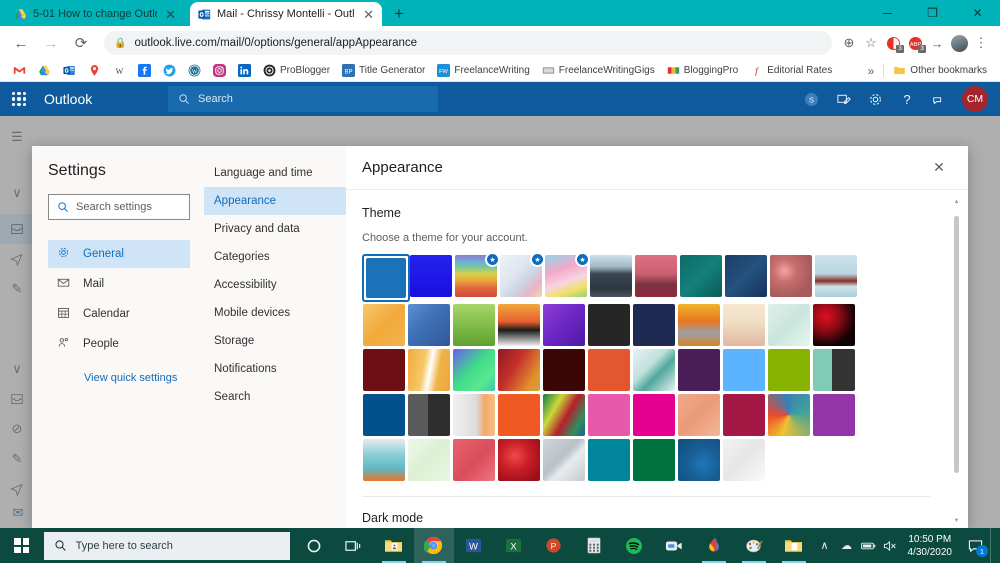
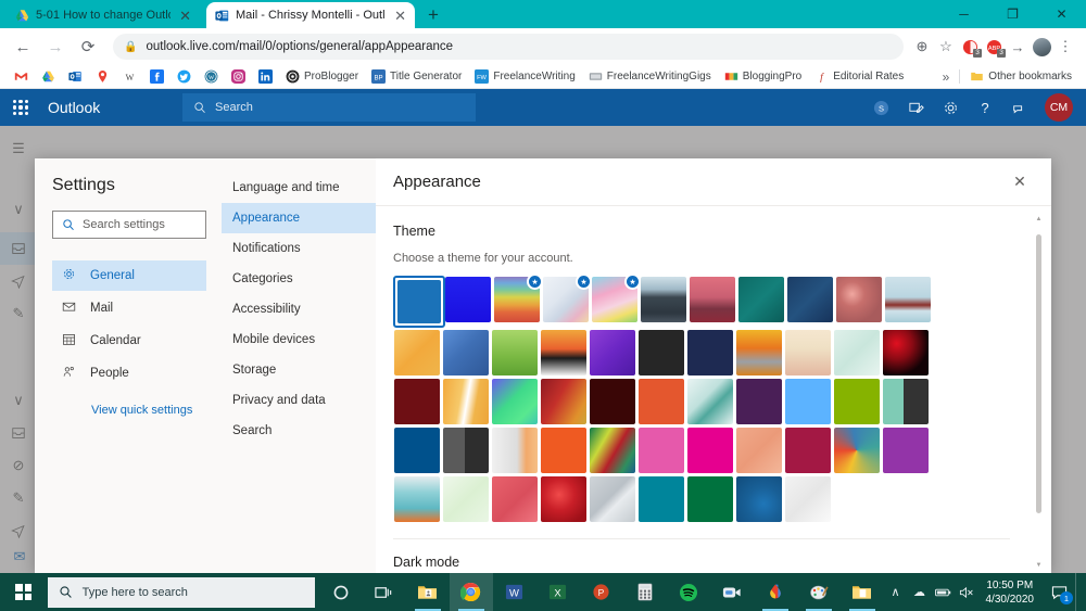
  5-01 How to change Outl
  ✕
  Mail - Chrissy Montelli - Outl
  ✕
  +
  ─
  ❐
  ✕
  ←
  →
  ⟳
  🔒
  outlook.live.com/mail/0/options/general/appAppearance
  ⊕
  ☆
  →
  ⋮
  W
  ProBlogger
  Title Generator
  FreelanceWriting
  FreelanceWritingGigs
  BloggingPro
  f
  Editorial Rates
  »
  Other bookmarks
  Outlook
  Search
  S
  ?
  CM
  ☰
  ∨
  ✎
  ∨
  ⊘
  ✎
  ✉
  Settings
  Search settings
  General
  Mail
  Calendar
  People
  View quick settings
  Language and time
  Appearance
- Privacy and data
+ Notifications
  Categories
  Accessibility
  Mobile devices
  Storage
- Notifications
+ Privacy and data
  Search
  Appearance
  ✕
  Theme
  Choose a theme for your account.
  Dark mode
  Type here to search
  W
  X
  P
  ∧
  ☁
  10:50 PM
  4/30/2020
  1
